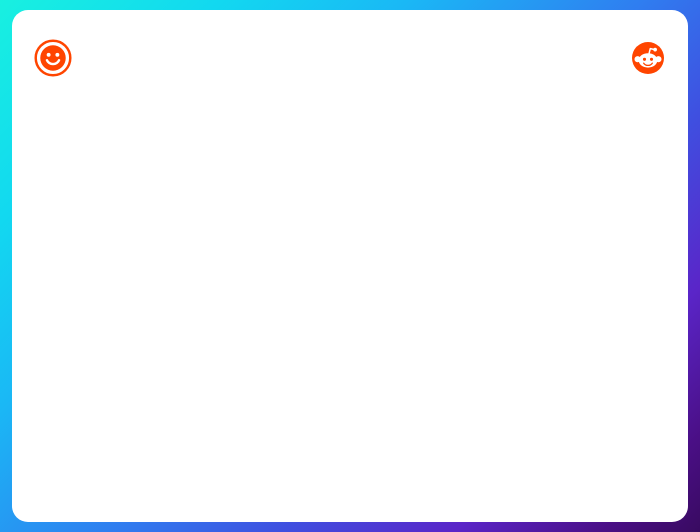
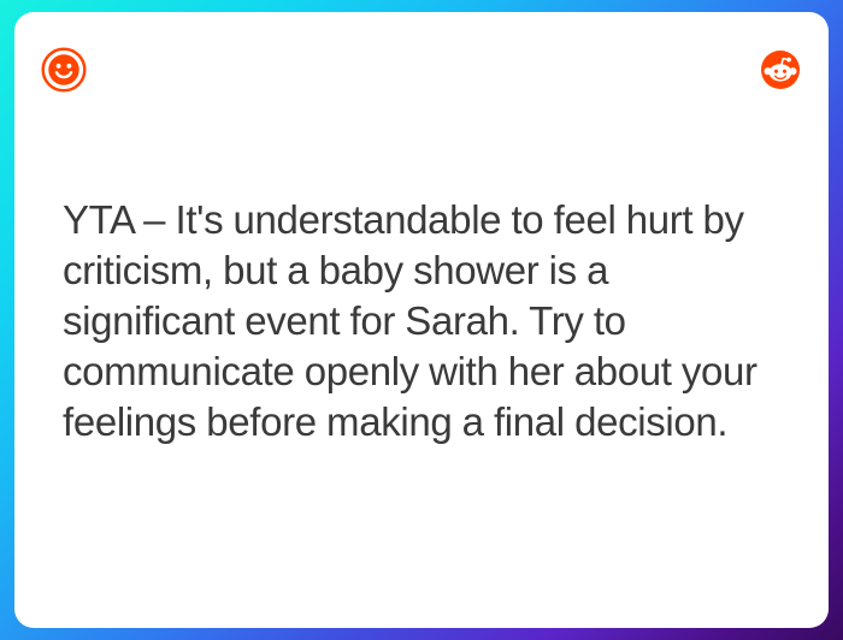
+ YTA – It's understandable to feel hurt by criticism, but a baby shower is a significant event for Sarah. Try to communicate openly with her about your feelings before making a final decision.
